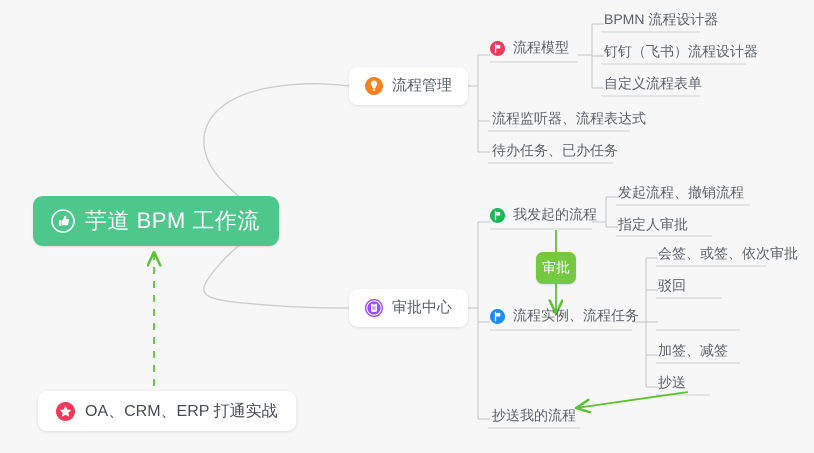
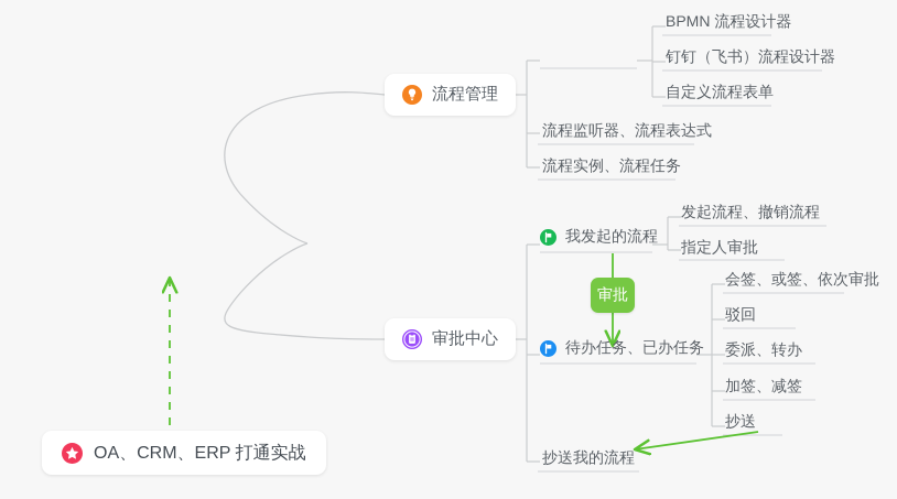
- 芋道 BPM 工作流
  流程管理
- 流程模型
  BPMN 流程设计器
  钉钉（飞书）流程设计器
  自定义流程表单
  流程监听器、流程表达式
- 待办任务、已办任务
+ 流程实例、流程任务
  审批中心
  我发起的流程
  发起流程、撤销流程
  指定人审批
- 流程实例、流程任务
+ 待办任务、已办任务
  会签、或签、依次审批
  驳回
+ 委派、转办
  加签、减签
  抄送
  抄送我的流程
  审批
  OA、CRM、ERP 打通实战
